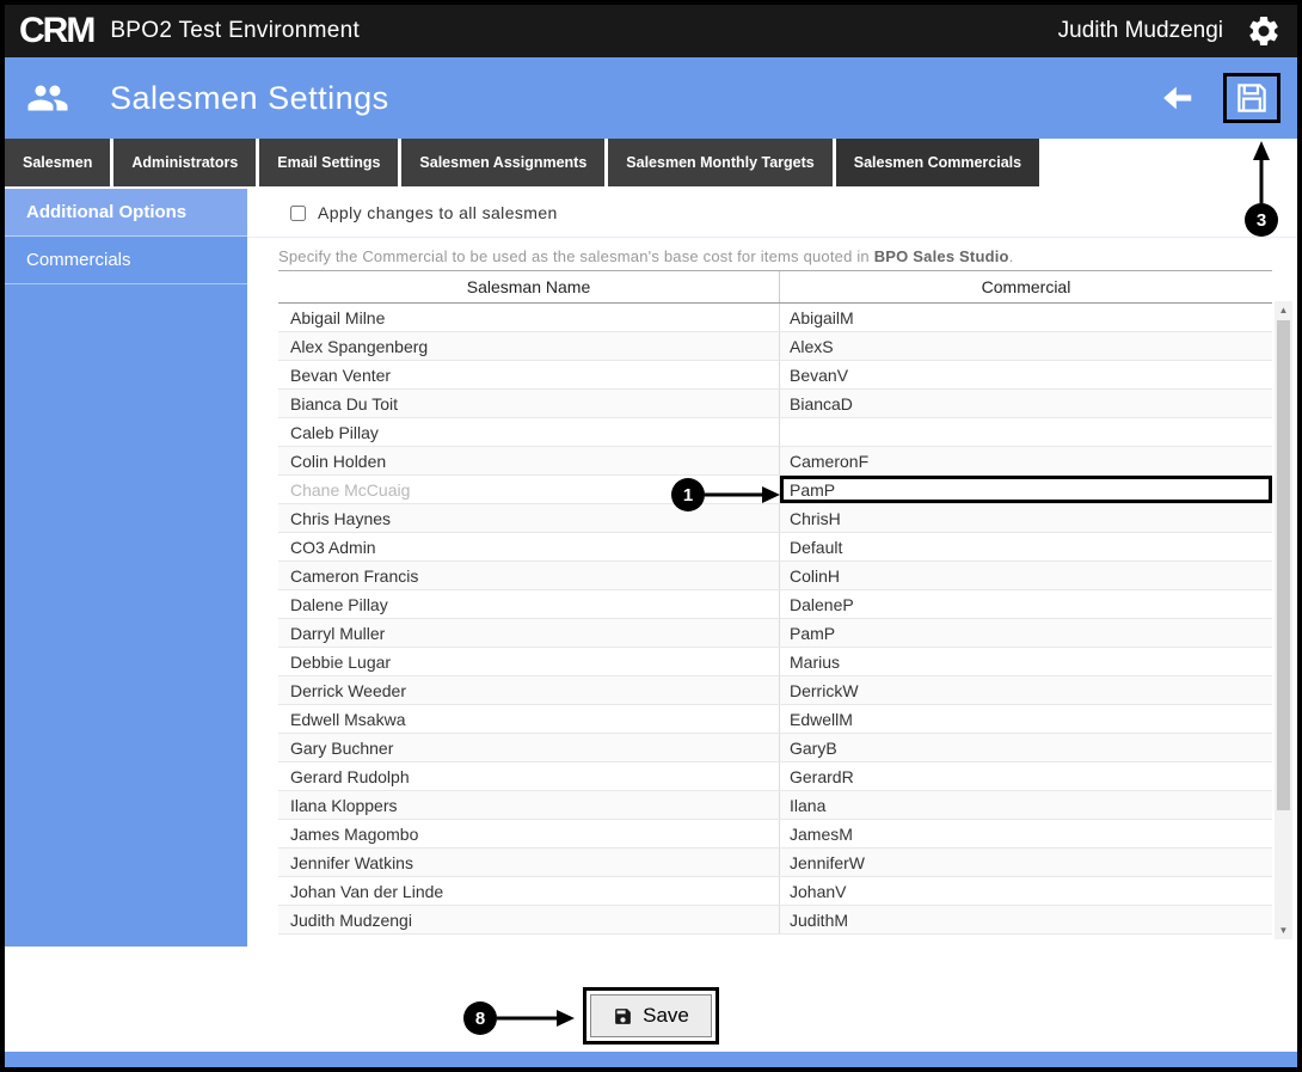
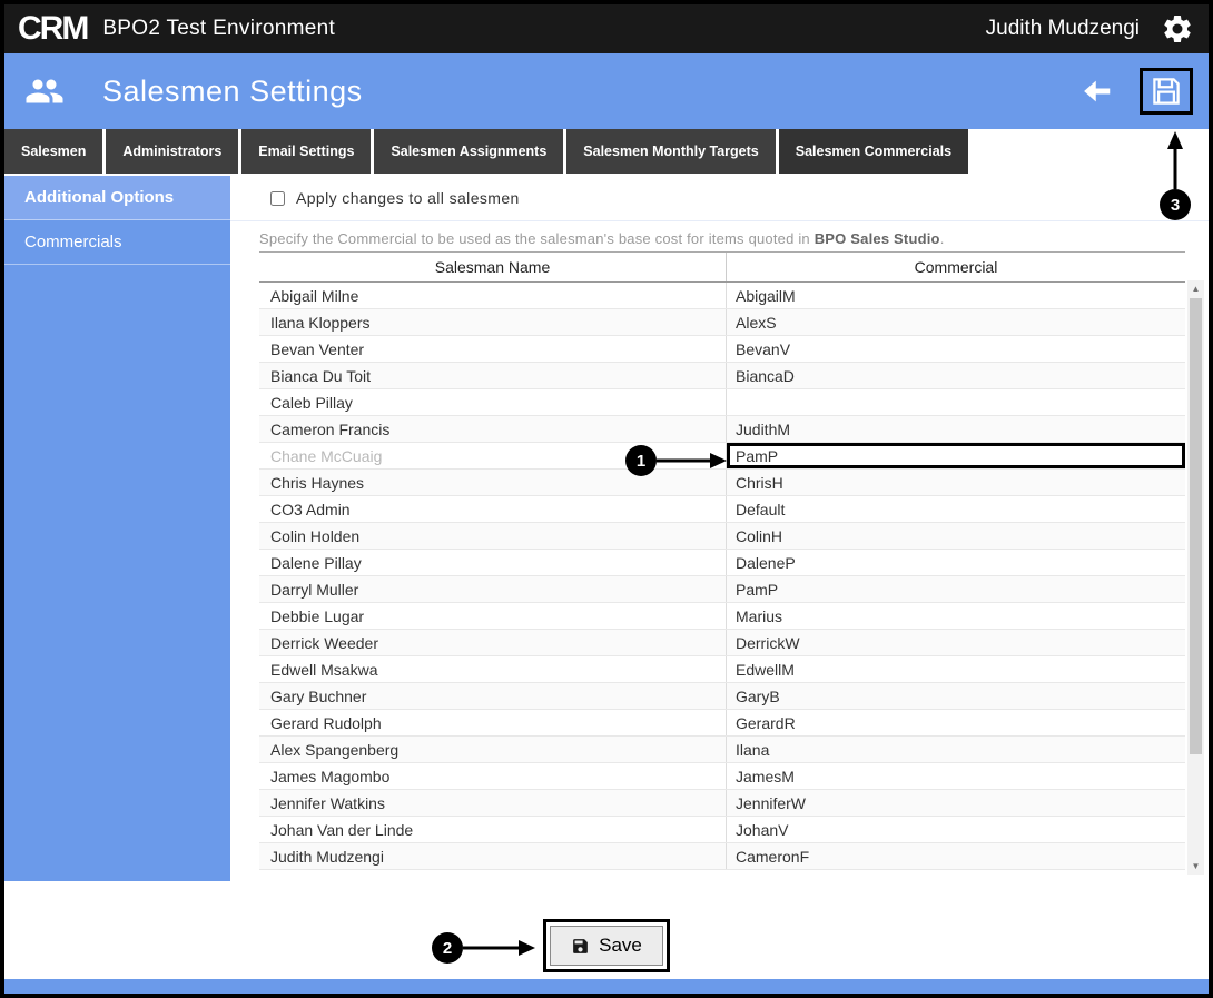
  CRM
  BPO2 Test Environment
  Judith Mudzengi
  Salesmen Settings
  Salesmen
  Administrators
  Email Settings
  Salesmen Assignments
  Salesmen Monthly Targets
  Salesmen Commercials
  Additional Options
  Commercials
  Apply changes to all salesmen
  Specify the Commercial to be used as the salesman's base cost for items quoted in BPO Sales Studio.
  Salesman Name
  Commercial
  Abigail Milne
  AbigailM
- Alex Spangenberg
+ Ilana Kloppers
  AlexS
  Bevan Venter
  BevanV
  Bianca Du Toit
  BiancaD
  Caleb Pillay
- Colin Holden
+ Cameron Francis
- CameronF
+ JudithM
  Chane McCuaig
  PamP
  Chris Haynes
  ChrisH
  CO3 Admin
  Default
- Cameron Francis
+ Colin Holden
  ColinH
  Dalene Pillay
  DaleneP
  Darryl Muller
  PamP
  Debbie Lugar
  Marius
  Derrick Weeder
  DerrickW
  Edwell Msakwa
  EdwellM
  Gary Buchner
  GaryB
  Gerard Rudolph
  GerardR
- Ilana Kloppers
+ Alex Spangenberg
  Ilana
  James Magombo
  JamesM
  Jennifer Watkins
  JenniferW
  Johan Van der Linde
  JohanV
  Judith Mudzengi
- JudithM
+ CameronF
  ▲
  ▼
  Save
  1
- 8
+ 2
  3
